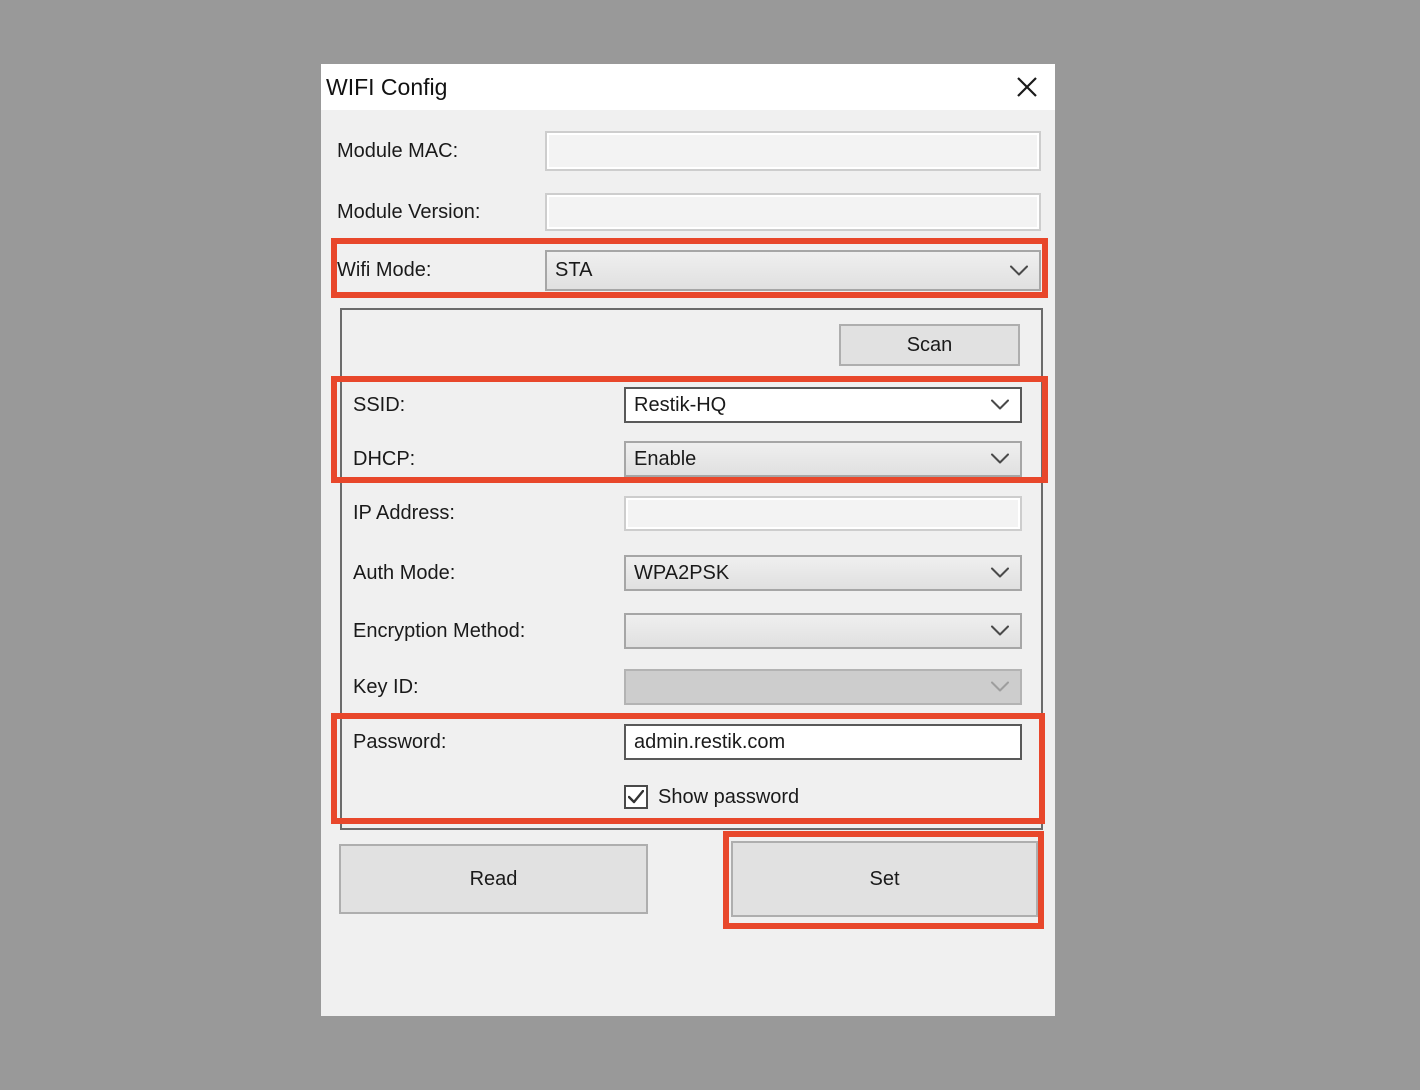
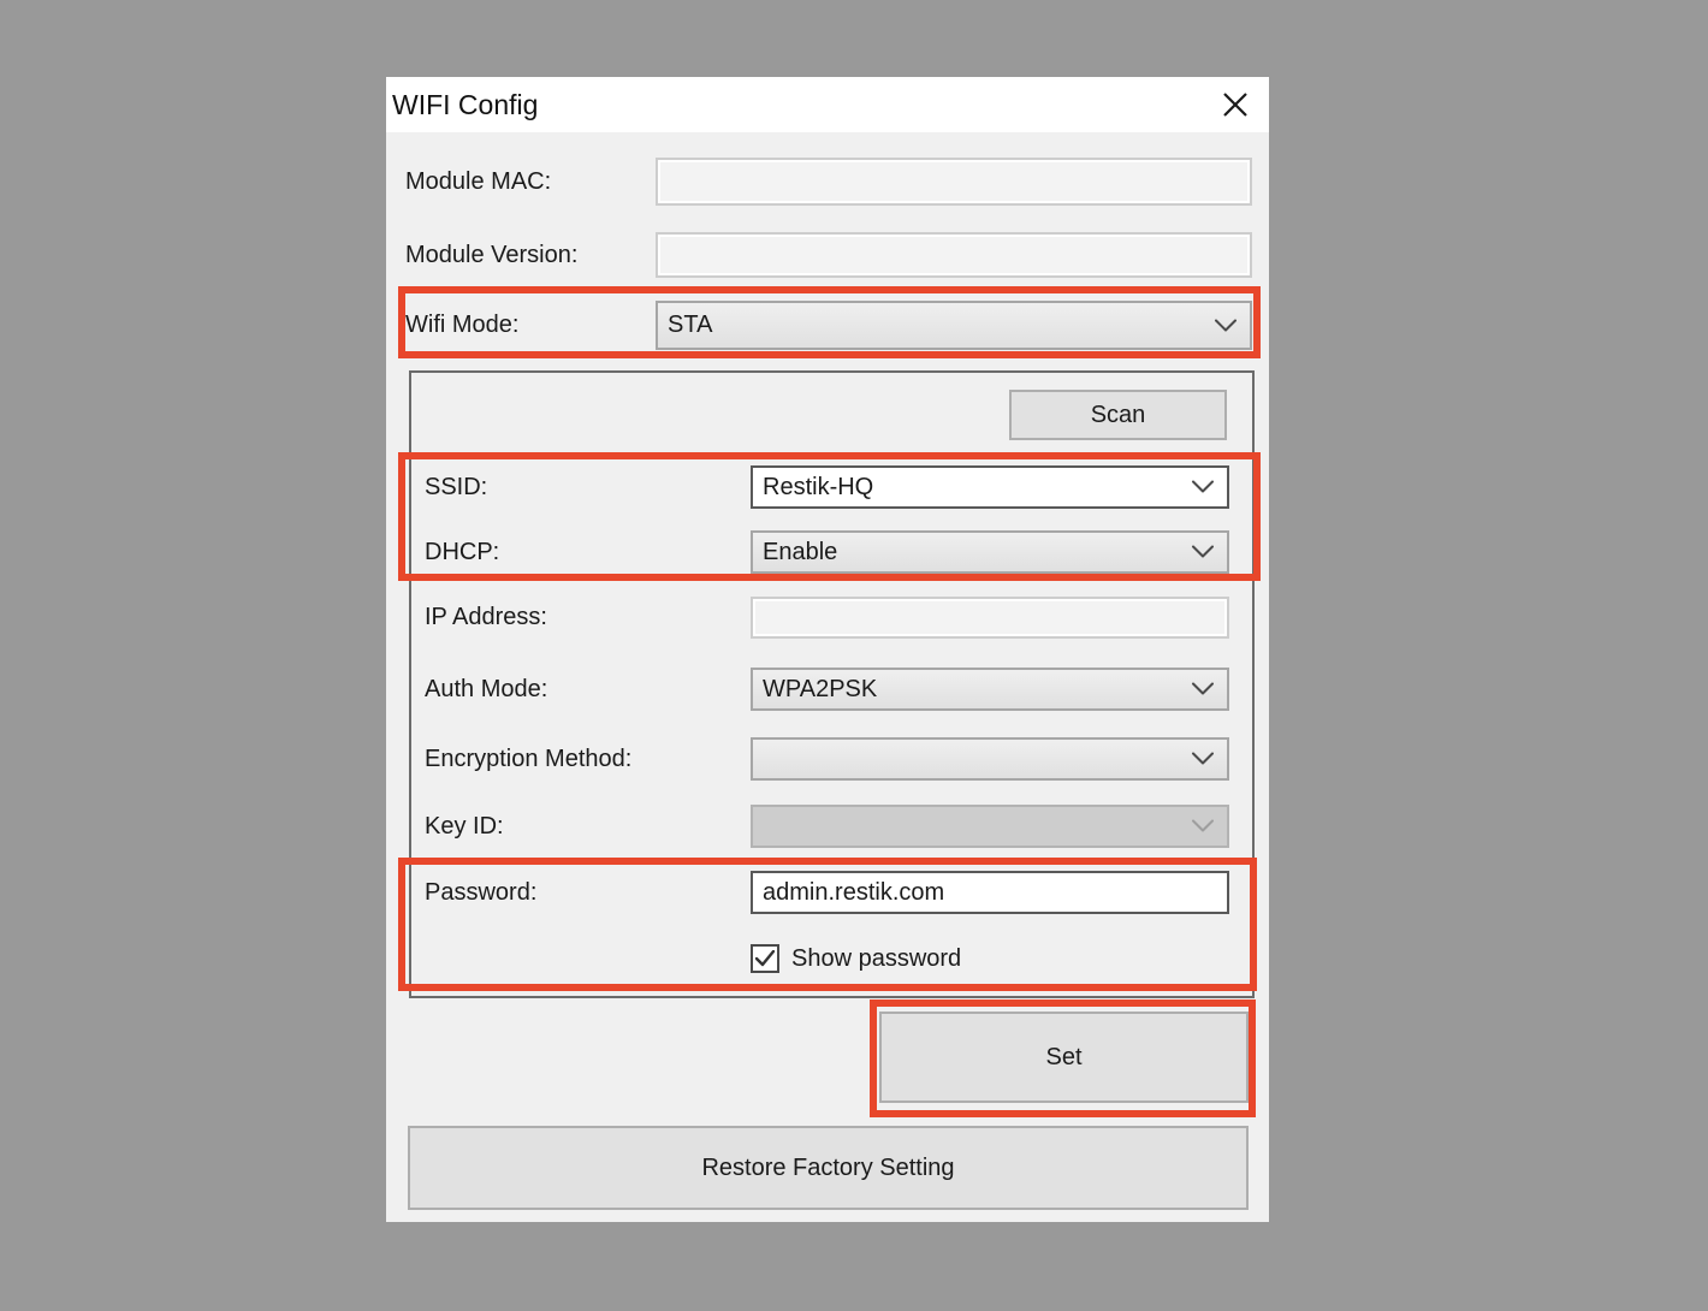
  WIFI Config
  Module MAC:
  Module Version:
  Wifi Mode:
  STA
  Scan
  SSID:
  Restik-HQ
  DHCP:
  Enable
  IP Address:
  Auth Mode:
  WPA2PSK
  Encryption Method:
  Key ID:
  Password:
  admin.restik.com
  Show password
- Read
  Set
+ Restore Factory Setting
